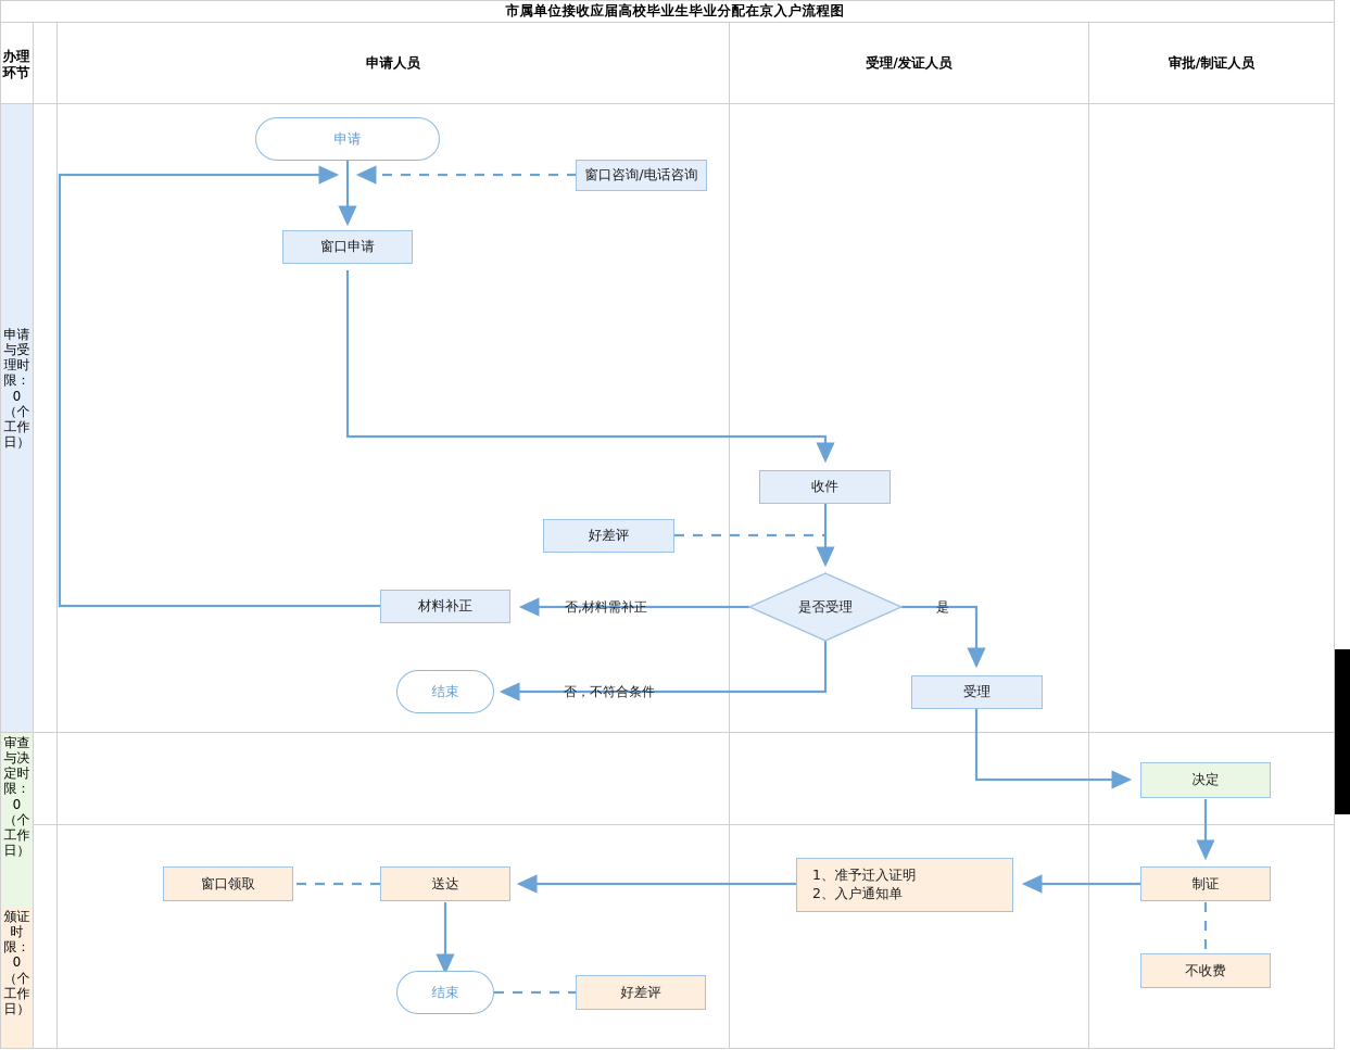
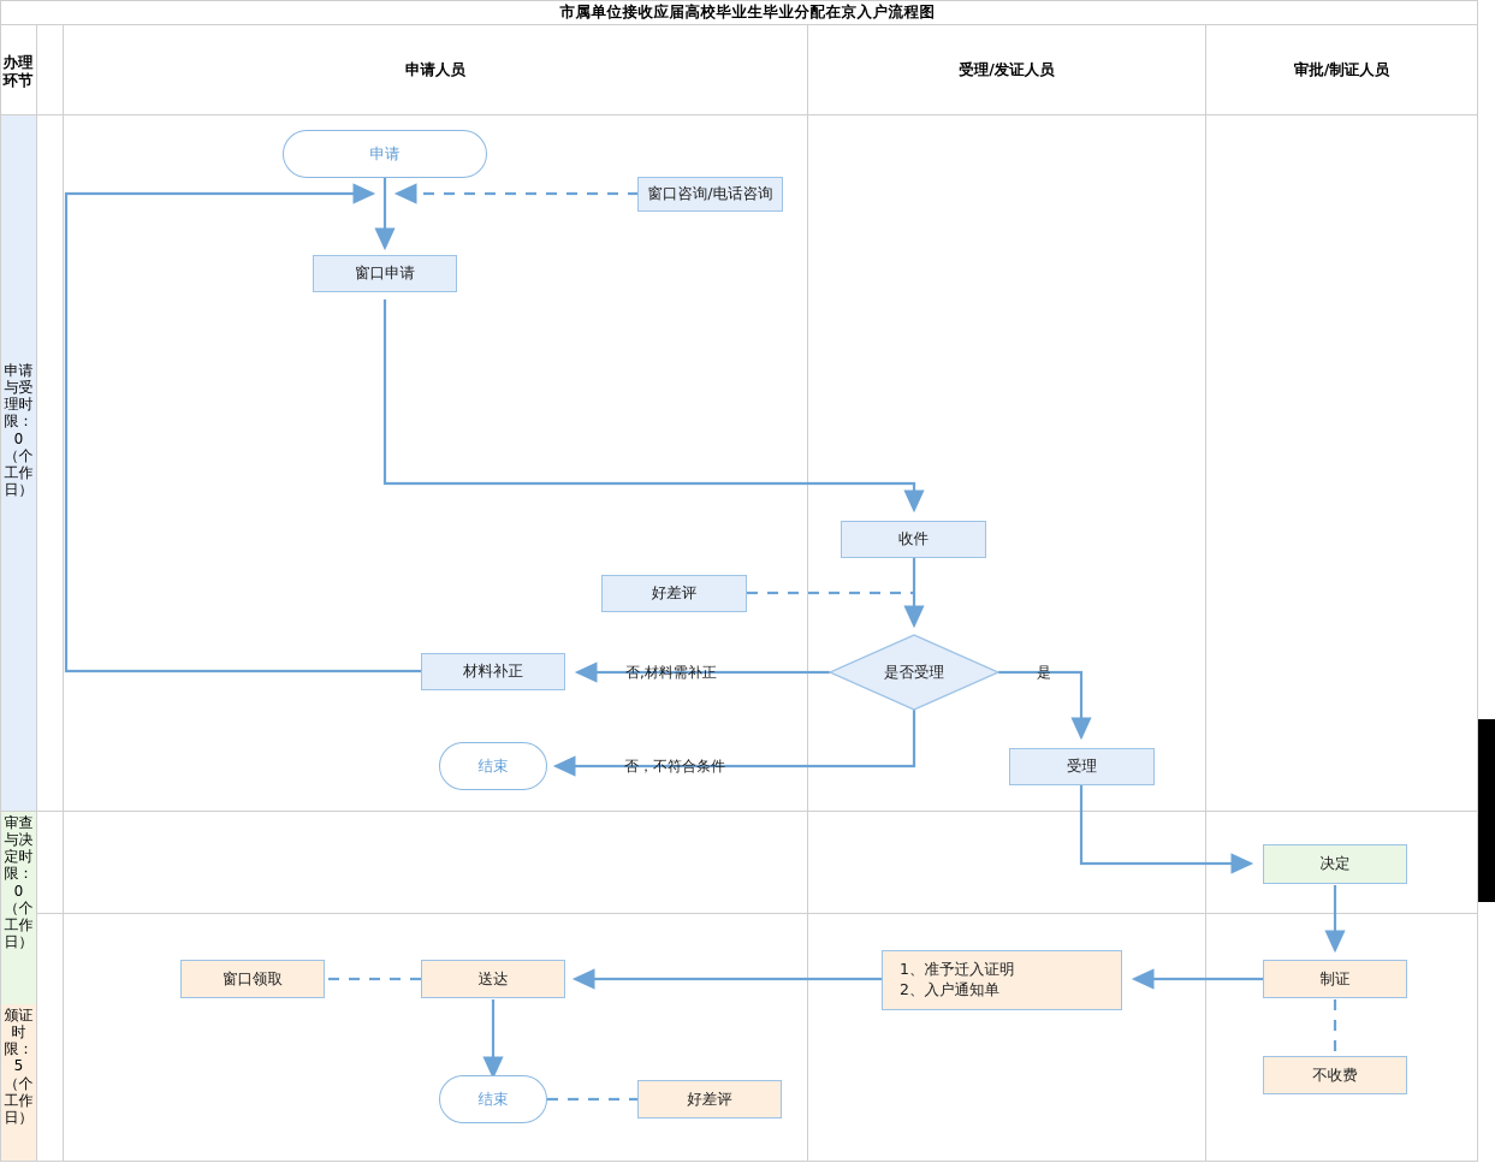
  市属单位接收应届高校毕业生毕业分配在京入户流程图
  办理环节
  申请人员
  受理/发证人员
  审批/制证人员
  申请与受理时限：0（个工作日）
  审查与决定时限：0（个工作日）
- 颁证时限：0（个工作日）
+ 颁证时限：5（个工作日）
  申请
  窗口咨询/电话咨询
  窗口申请
  收件
  好差评
  材料补正
  是否受理
  结束
  受理
  决定
  制证
  不收费
  1、准予迁入证明
  2、入户通知单
  送达
  窗口领取
  结束
  好差评
  否,材料需补正
  否，不符合条件
  是
